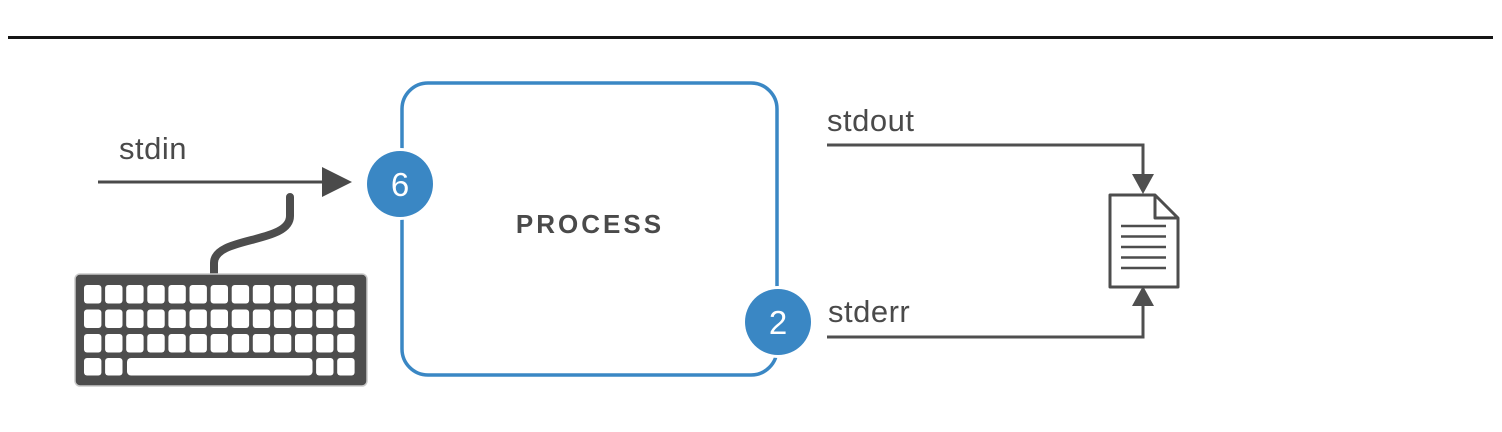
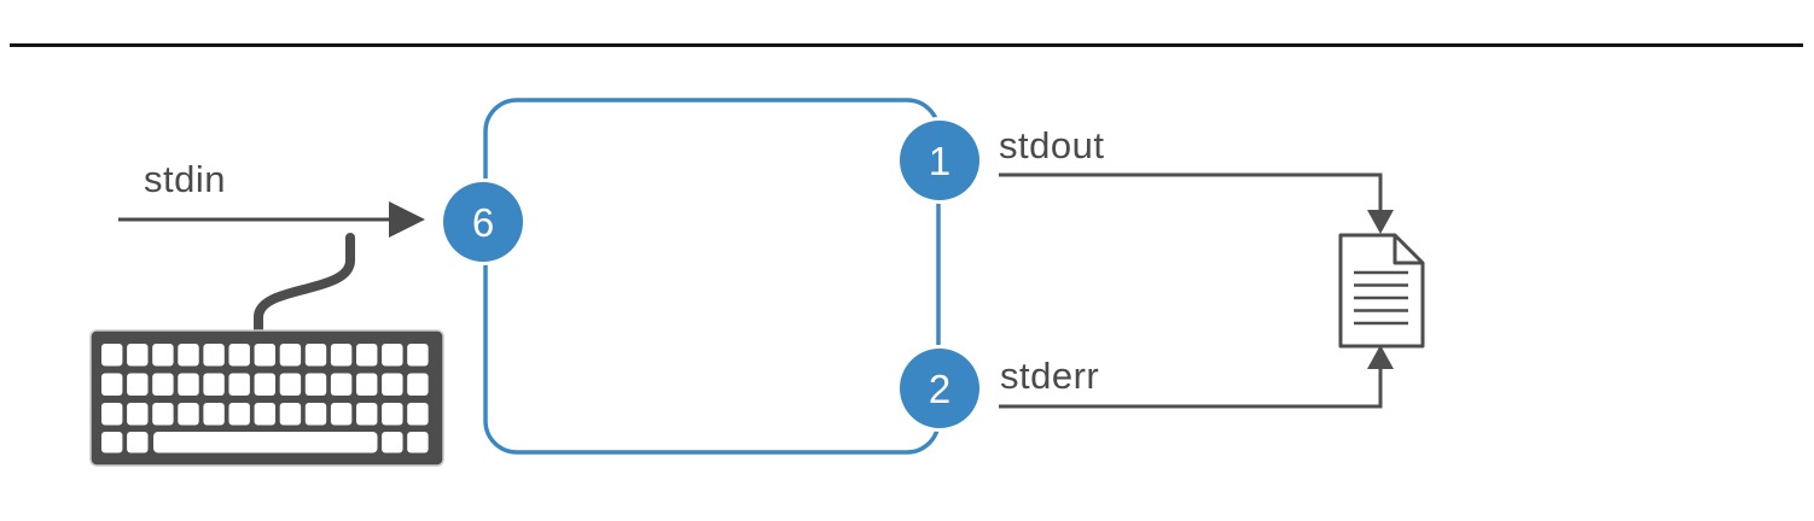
  6
+ 1
  2
  stdin
  stdout
  stderr
- PROCESS
